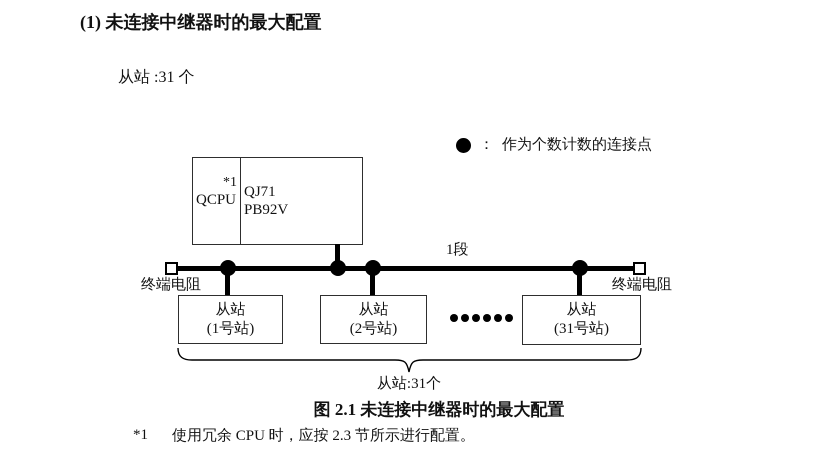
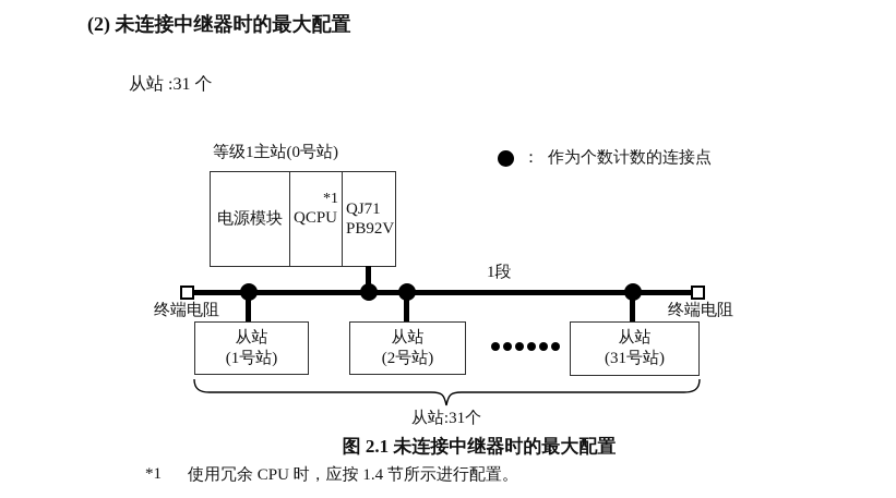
- (1) 未连接中继器时的最大配置
+ (2) 未连接中继器时的最大配置
  从站 :31 个
  ：
  作为个数计数的连接点
+ 等级1主站(0号站)
+ 电源模块
  *1
  QCPU
  QJ71
  PB92V
  1段
  终端电阻
  终端电阻
  从站
  (1号站)
  从站
  (2号站)
  从站
  (31号站)
  从站:31个
  图 2.1 未连接中继器时的最大配置
  *1
- 使用冗余 CPU 时，应按 2.3 节所示进行配置。
+ 使用冗余 CPU 时，应按 1.4 节所示进行配置。
